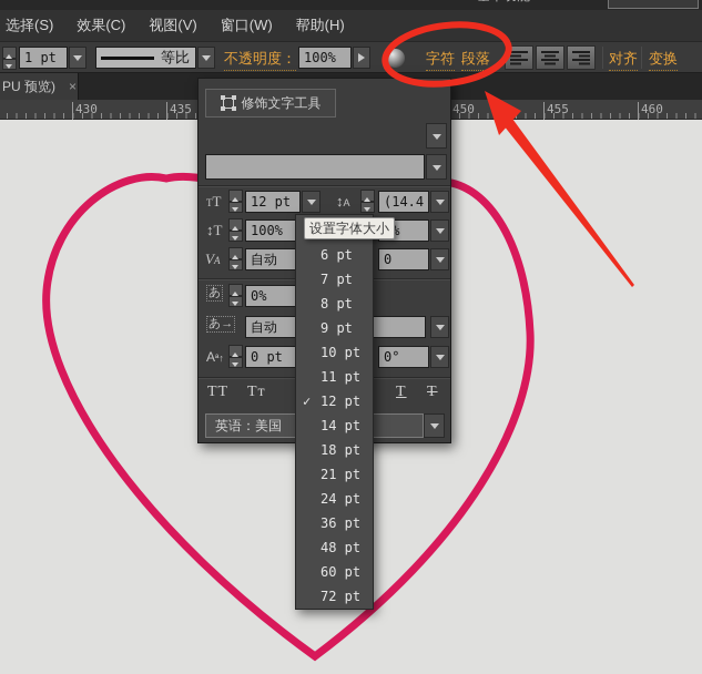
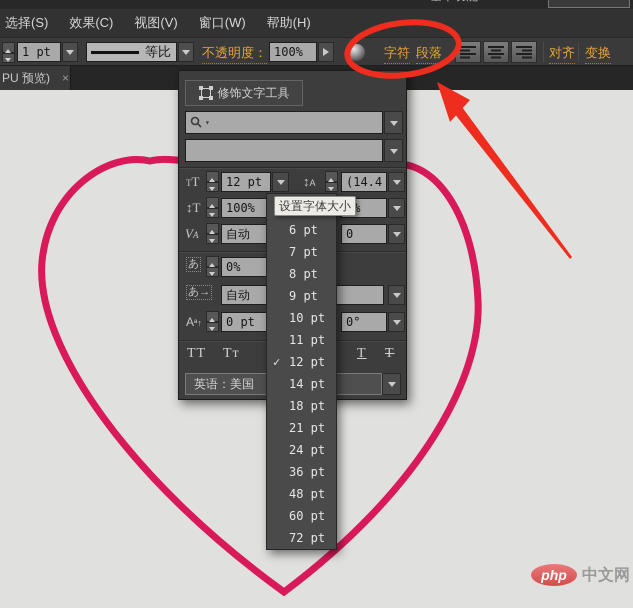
  选择(S)
  效果(C)
  视图(V)
  窗口(W)
  帮助(H)
  1 pt
  等比
  不透明度：
  100%
  字符
  段落
  对齐
  变换
  PU 预览)
  ×
- 430
- 435
- 450
- 455
- 460
  T
  修饰文字工具
+ ▾
  TT
  12 pt
  ↕A
  ↕T
  100%
  VA
  自动
  0
  あ
  0%
  あ→
  自动
  Aª↑
  0 pt
  0°
  TT
  Tᴛ
  T
  T
  英语：美国
  6 pt
  7 pt
  8 pt
  9 pt
  10 pt
  11 pt
  ✓
  12 pt
  14 pt
  18 pt
  21 pt
  24 pt
  36 pt
  48 pt
  60 pt
  72 pt
  设置字体大小
+ php
+ 中文网
